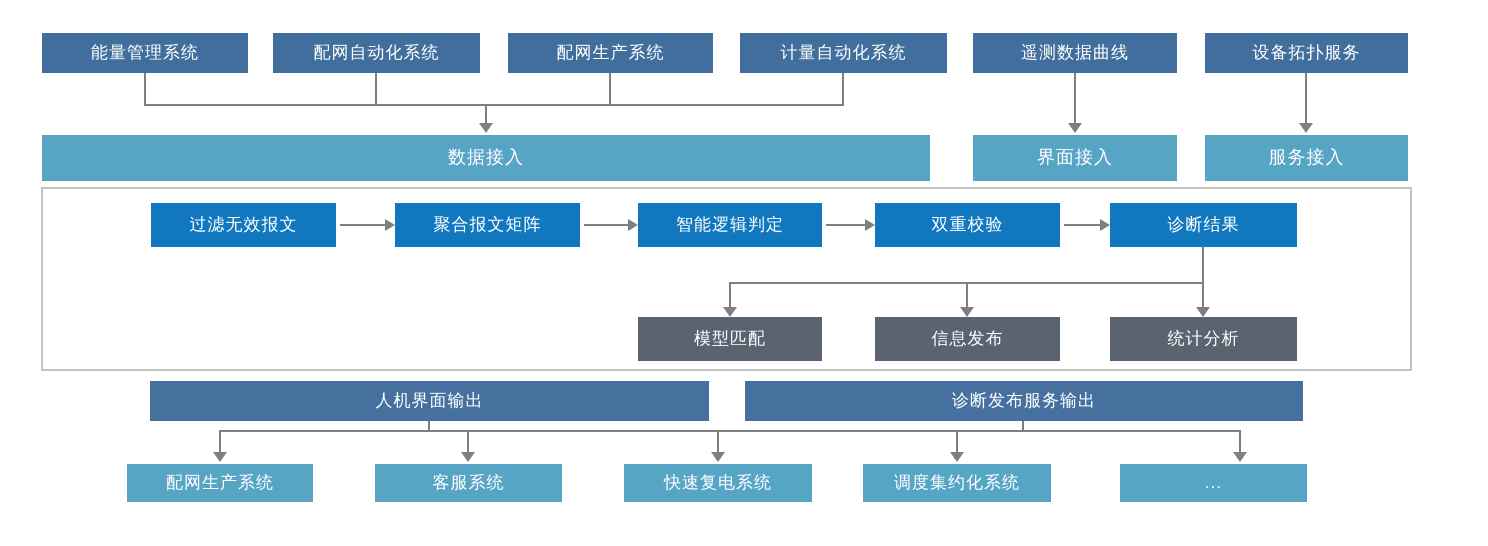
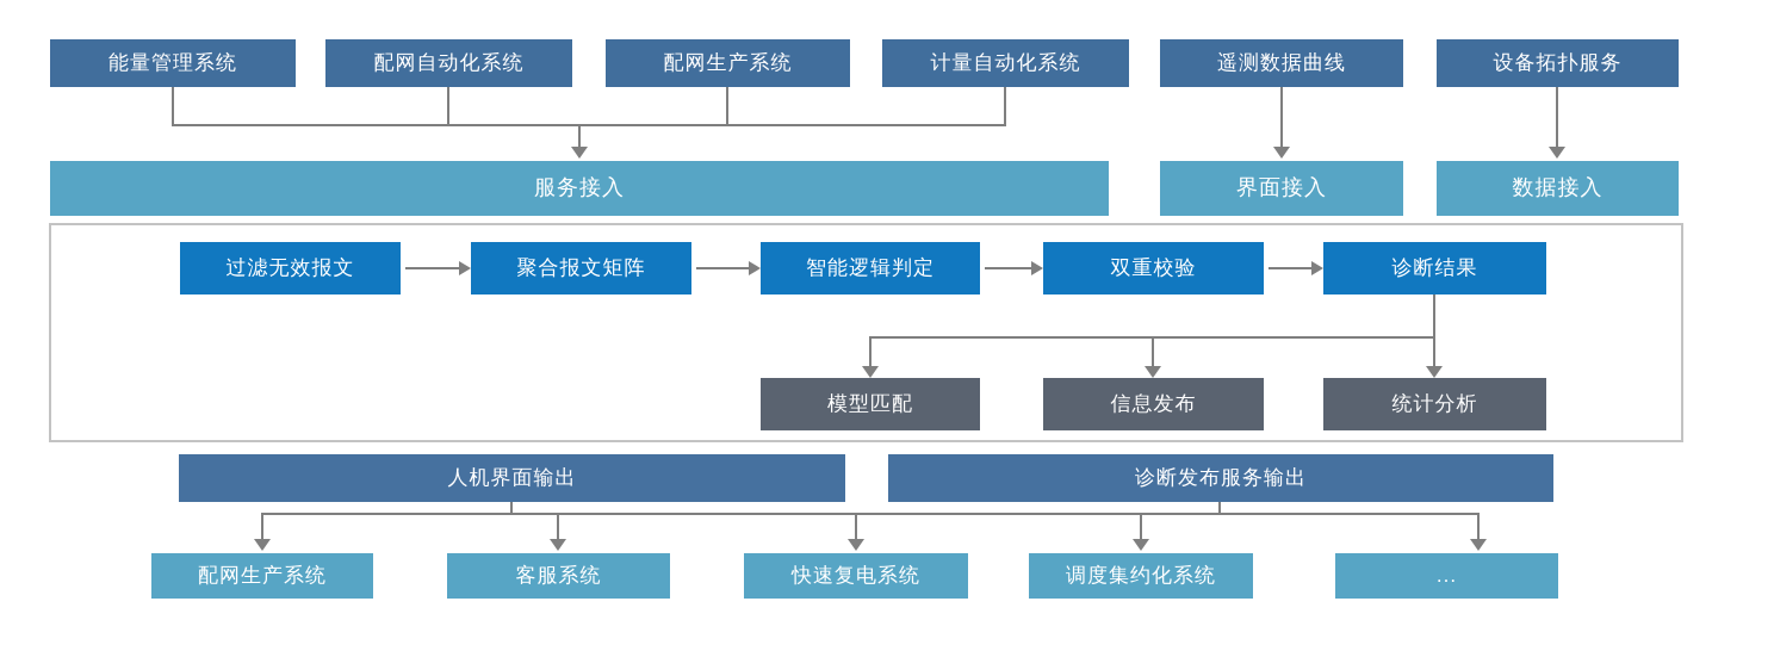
  能量管理系统
  配网自动化系统
  配网生产系统
  计量自动化系统
  遥测数据曲线
  设备拓扑服务
- 数据接入
+ 服务接入
  界面接入
- 服务接入
+ 数据接入
  过滤无效报文
  聚合报文矩阵
  智能逻辑判定
  双重校验
  诊断结果
  模型匹配
  信息发布
  统计分析
  人机界面输出
  诊断发布服务输出
  配网生产系统
  客服系统
  快速复电系统
  调度集约化系统
  ...
